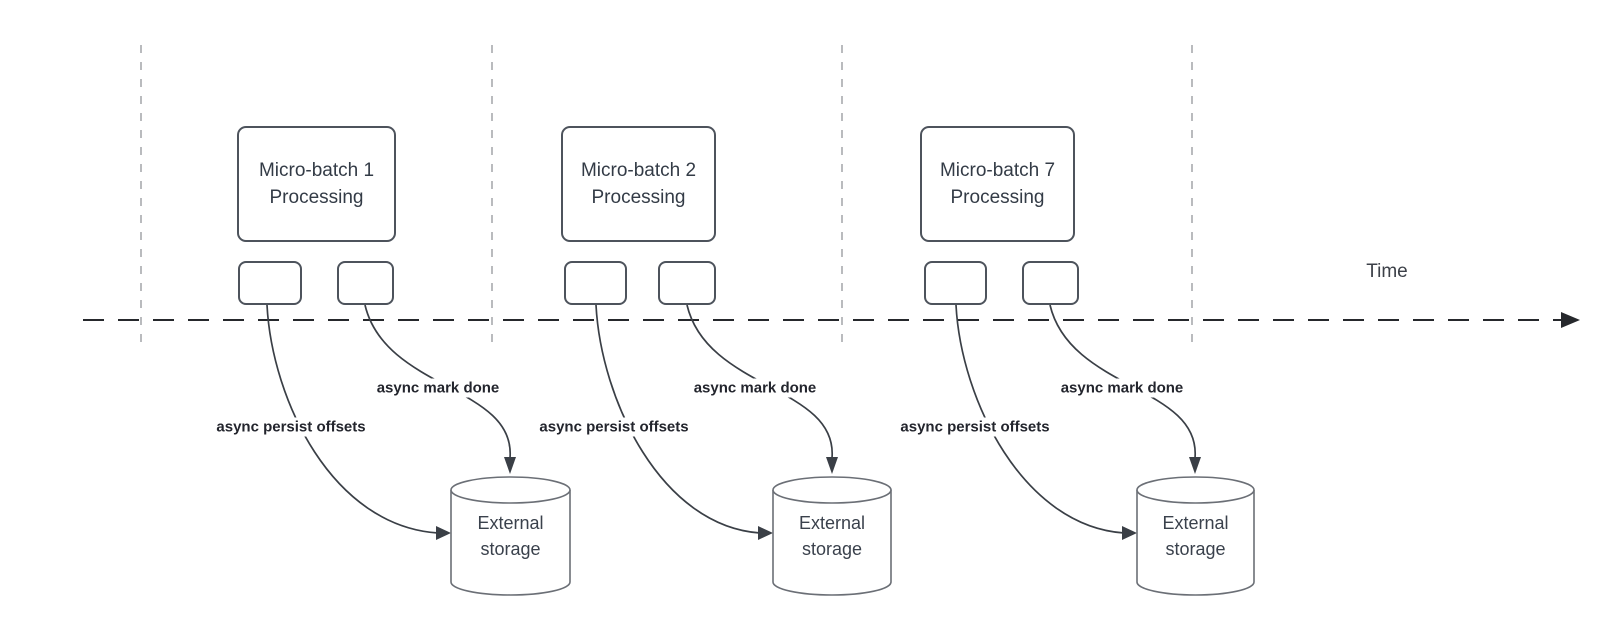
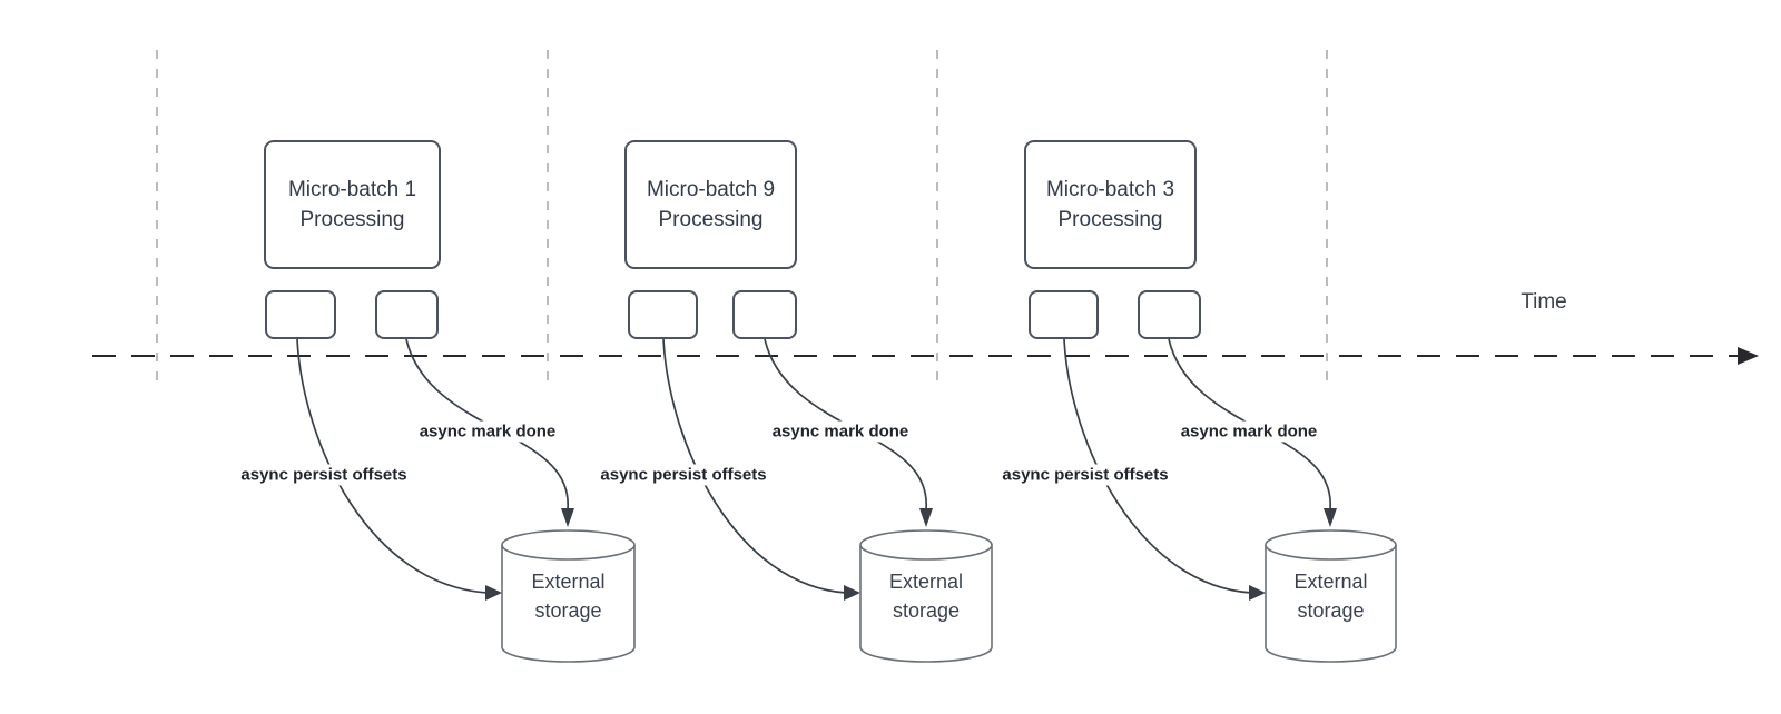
  Micro-batch 1
  Processing
  async persist offsets
  async mark done
  External
  storage
- Micro-batch 2
+ Micro-batch 9
  Processing
  async persist offsets
  async mark done
  External
  storage
- Micro-batch 7
+ Micro-batch 3
  Processing
  async persist offsets
  async mark done
  External
  storage
  Time
